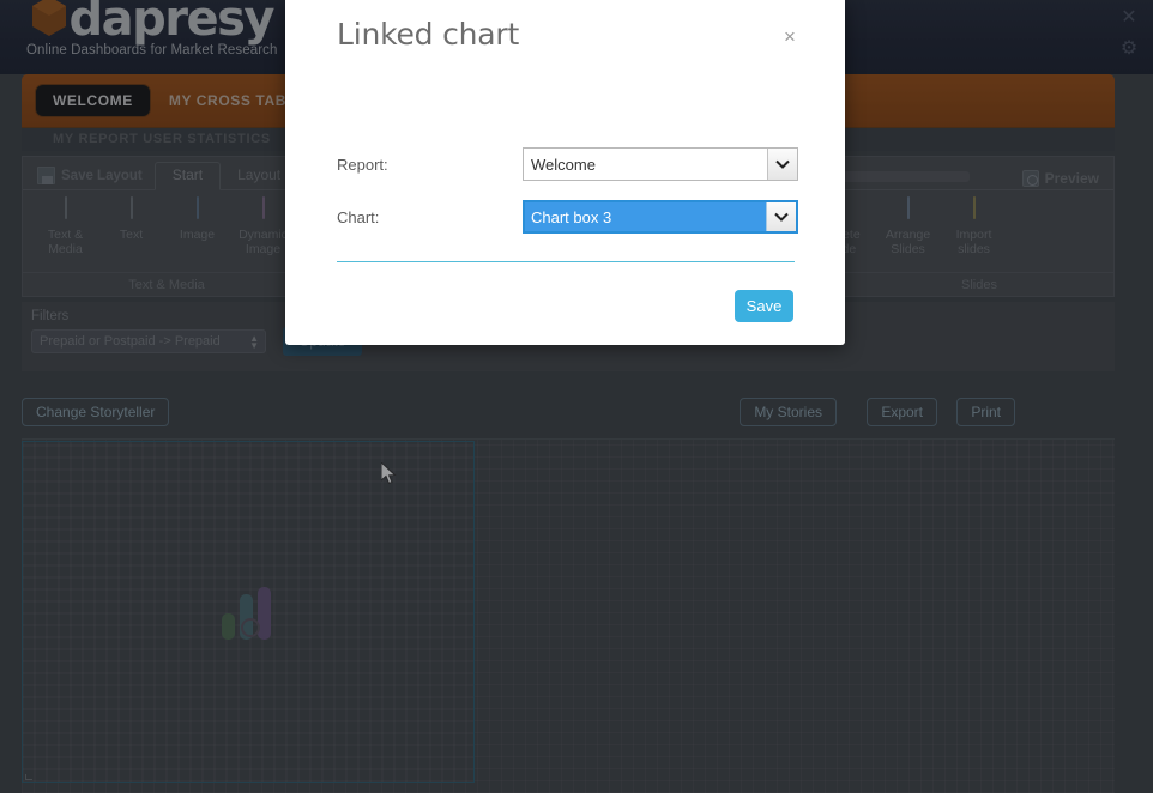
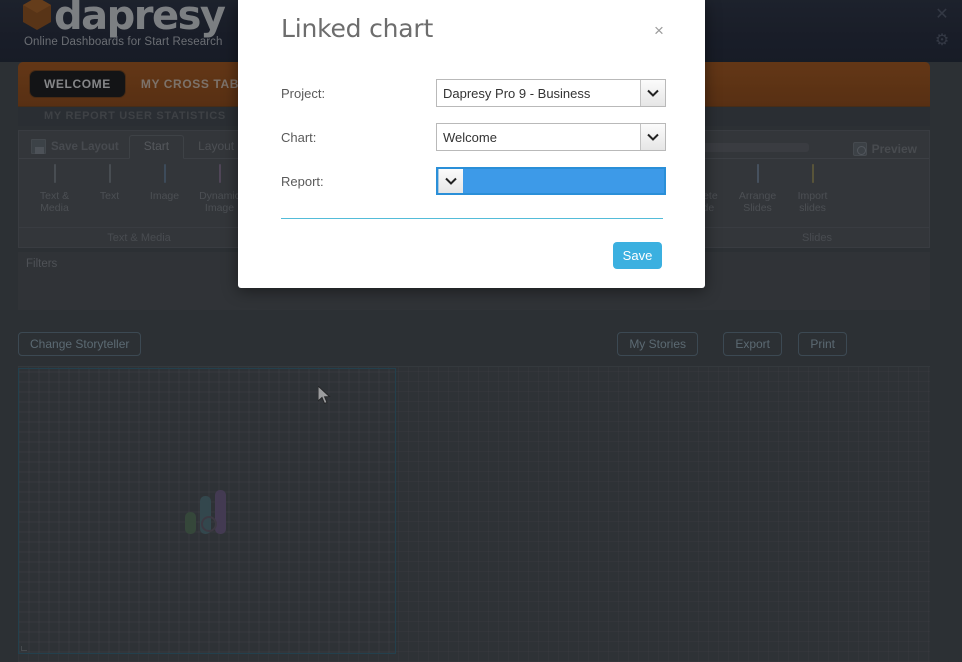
  dapresy
- Online Dashboards for Market Research
+ Online Dashboards for Start Research
  ✕
  ⚙
  WELCOME
  MY CROSS TAB
  Start
  Layout
  Text & Media
  Text
  Dynami Image
  Arrange Slides
  Import slides
  Filters
- Prepaid or Postpaid -> Prepaid
- ▲
- ▼
  Change Storyteller
  My Stories
  Export
  Print
  Linked chart
  ×
+ Project:
+ Dapresy Pro 9 - Business
- Report:
+ Chart:
  Welcome
- Chart:
+ Report:
- Chart box 3
  Save
